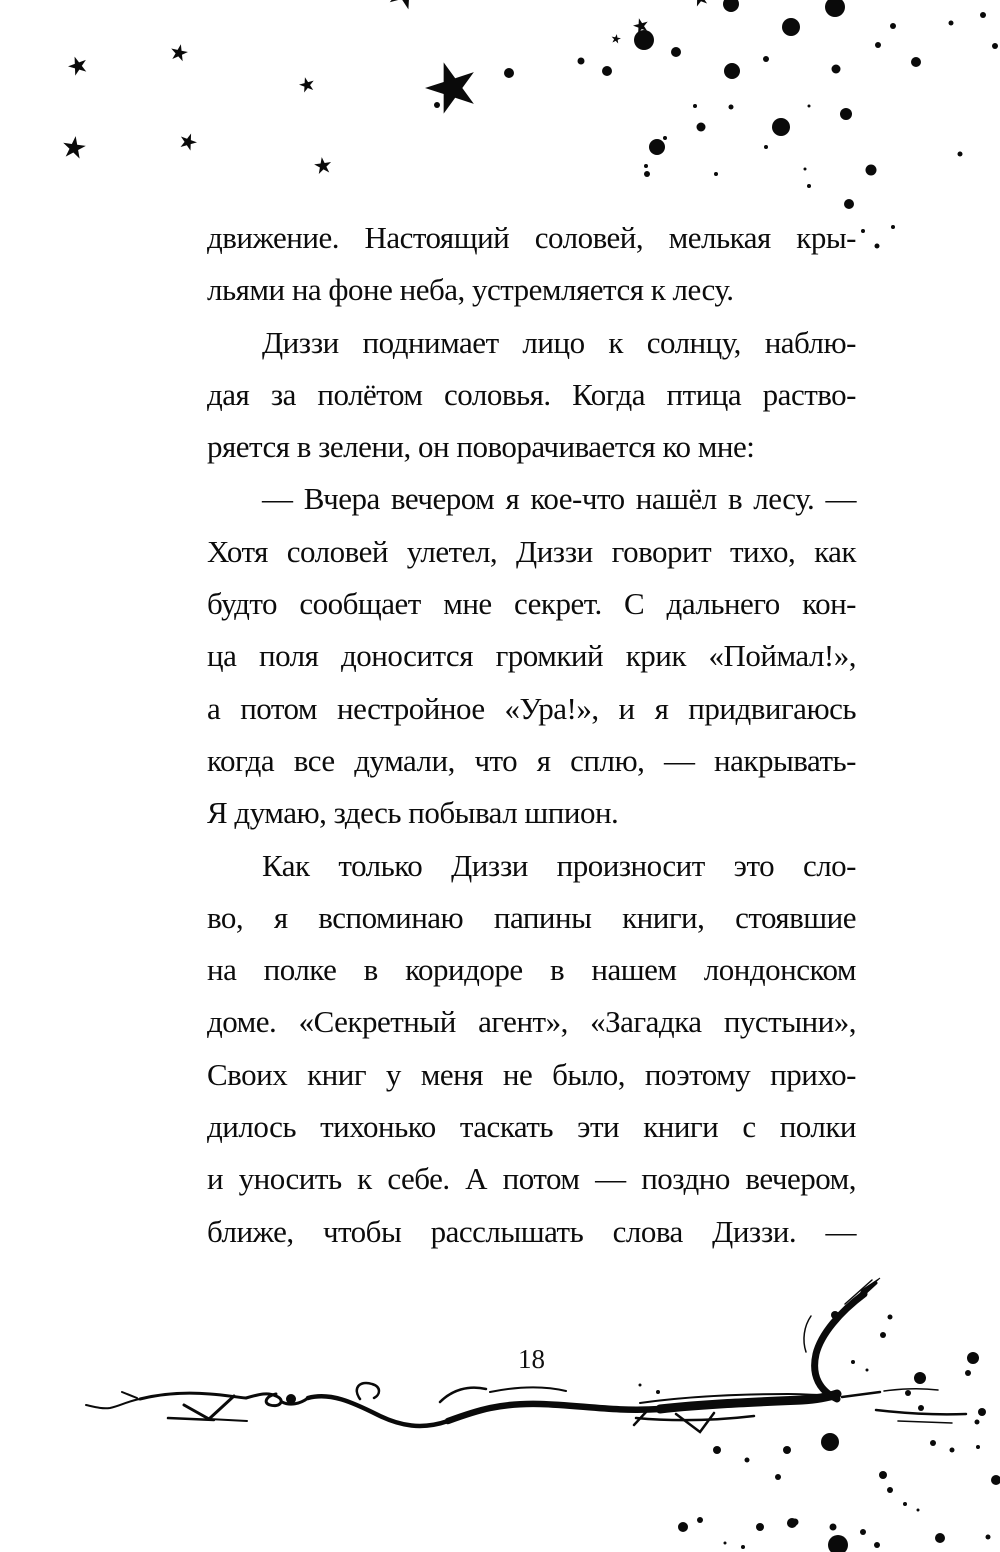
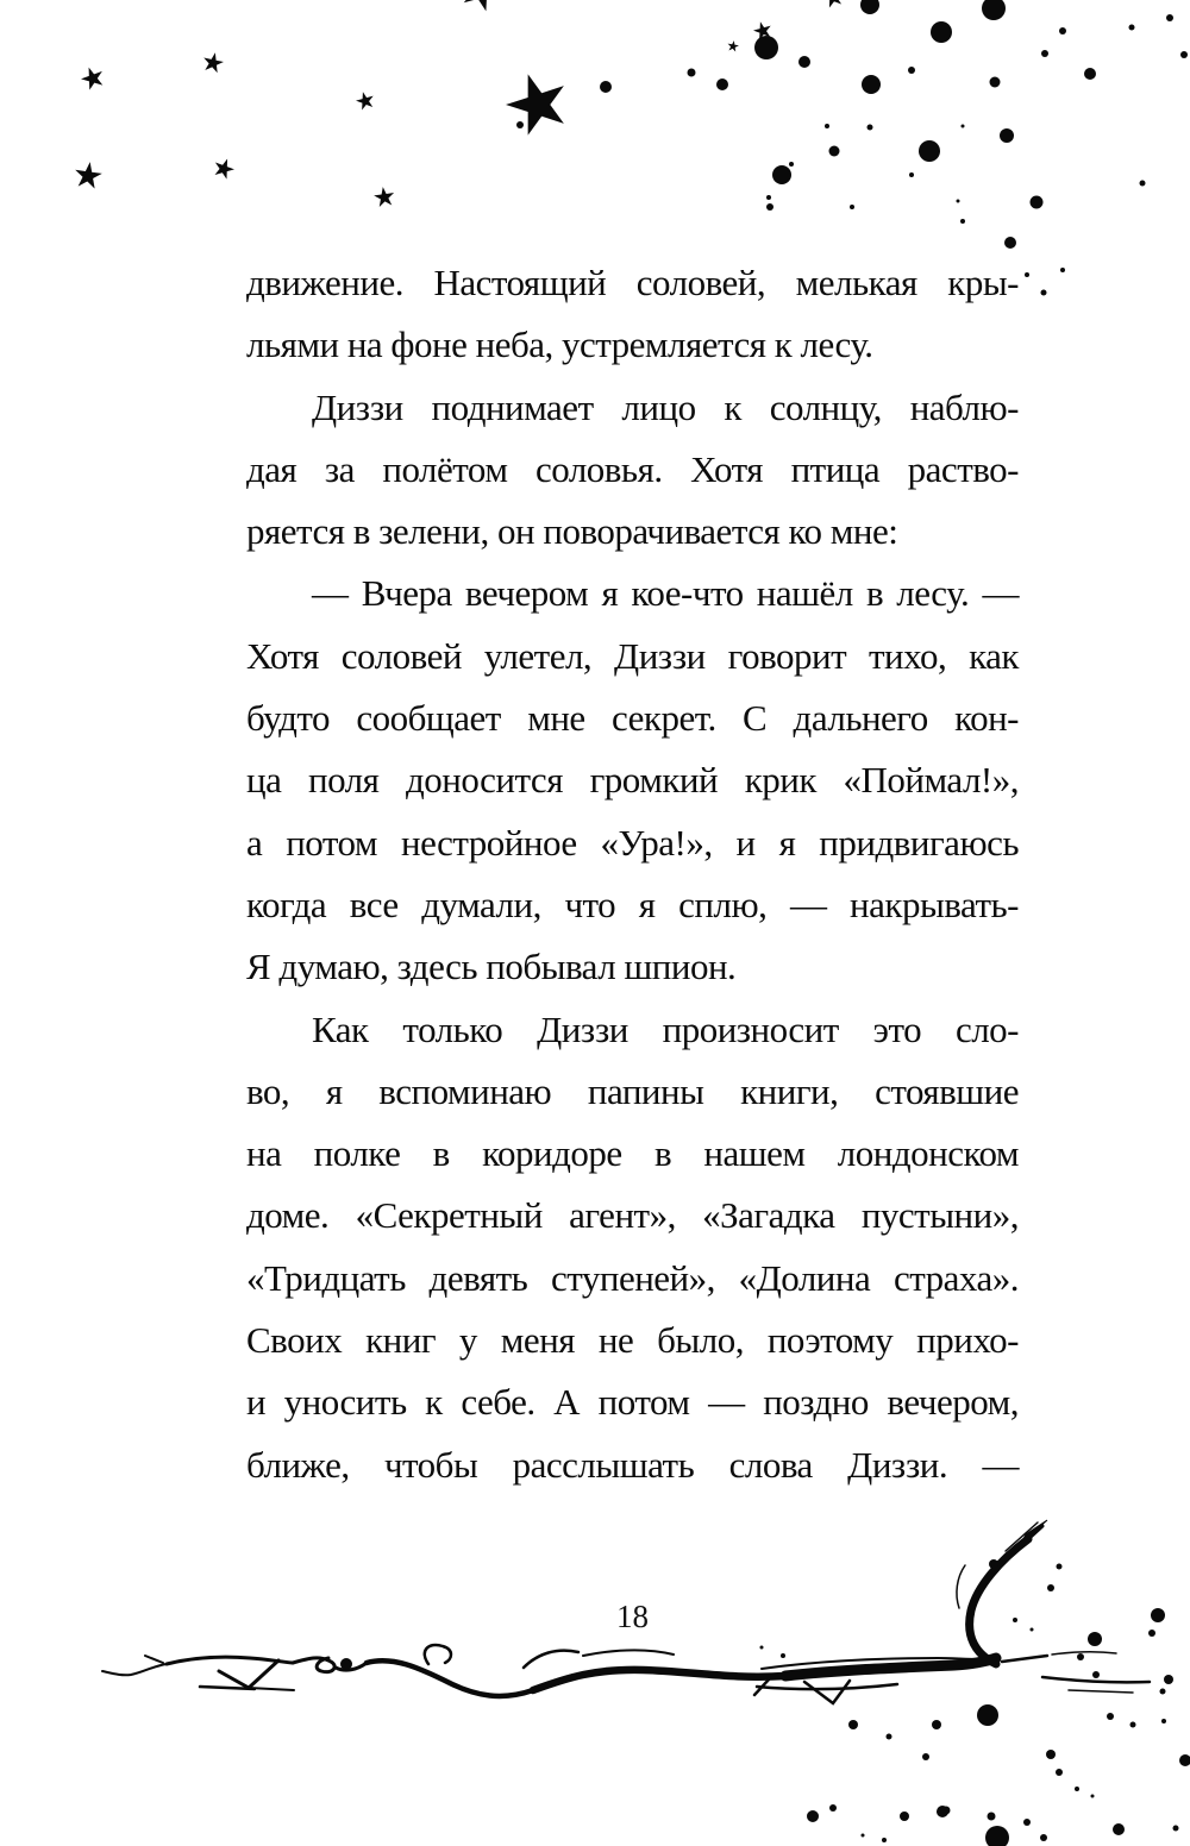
  движение. Настоящий соловей, мелькая кры-
  льями на фоне неба, устремляется к лесу.
  Диззи поднимает лицо к солнцу, наблю-
- дая за полётом соловья. Когда птица раство-
+ дая за полётом соловья. Хотя птица раство-
  ряется в зелени, он поворачивается ко мне:
  — Вчера вечером я кое-что нашёл в лесу. —
  Хотя соловей улетел, Диззи говорит тихо, как
  будто сообщает мне секрет. С дальнего кон-
  ца поля доносится громкий крик «Поймал!»,
  а потом нестройное «Ура!», и я придвигаюсь
  когда все думали, что я сплю, — накрывать-
  Я думаю, здесь побывал шпион.
  Как только Диззи произносит это сло-
  во, я вспоминаю папины книги, стоявшие
  на полке в коридоре в нашем лондонском
  доме. «Секретный агент», «Загадка пустыни»,
+ «Тридцать девять ступеней», «Долина страха».
  Своих книг у меня не было, поэтому прихо-
- дилось тихонько таскать эти книги с полки
  и уносить к себе. А потом — поздно вечером,
  ближе, чтобы расслышать слова Диззи. —
  18
